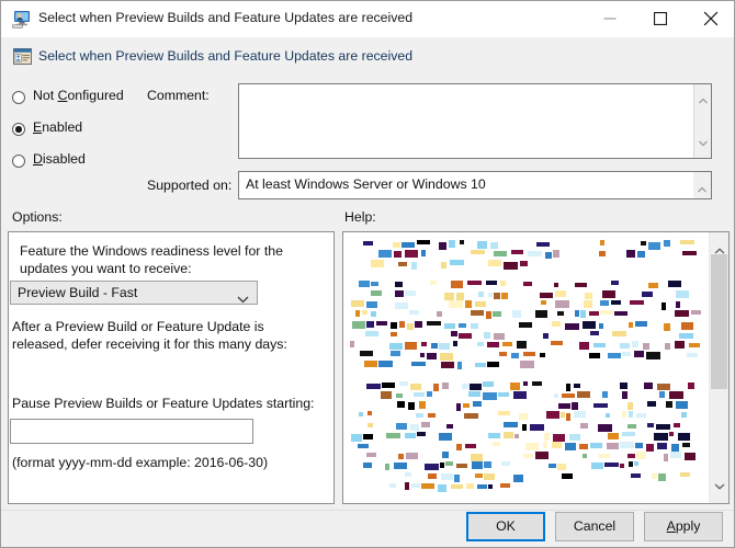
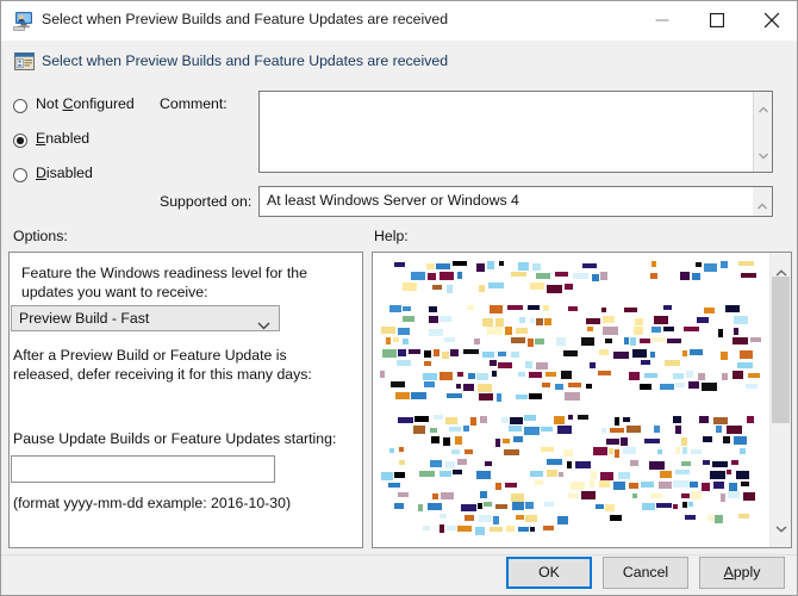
  Select when Preview Builds and Feature Updates are received
  Select when Preview Builds and Feature Updates are received
  Not Configured
  Enabled
  Disabled
  Comment:
  Supported on:
- At least Windows Server or Windows 10
+ At least Windows Server or Windows 4
  Options:
  Help:
  Feature the Windows readiness level for the updates you want to receive:
  Preview Build - Fast
  After a Preview Build or Feature Update is released, defer receiving it for this many days:
- Pause Preview Builds or Feature Updates starting:
+ Pause Update Builds or Feature Updates starting:
- (format yyyy-mm-dd example: 2016-06-30)
+ (format yyyy-mm-dd example: 2016-10-30)
  OK
  Cancel
  Apply
